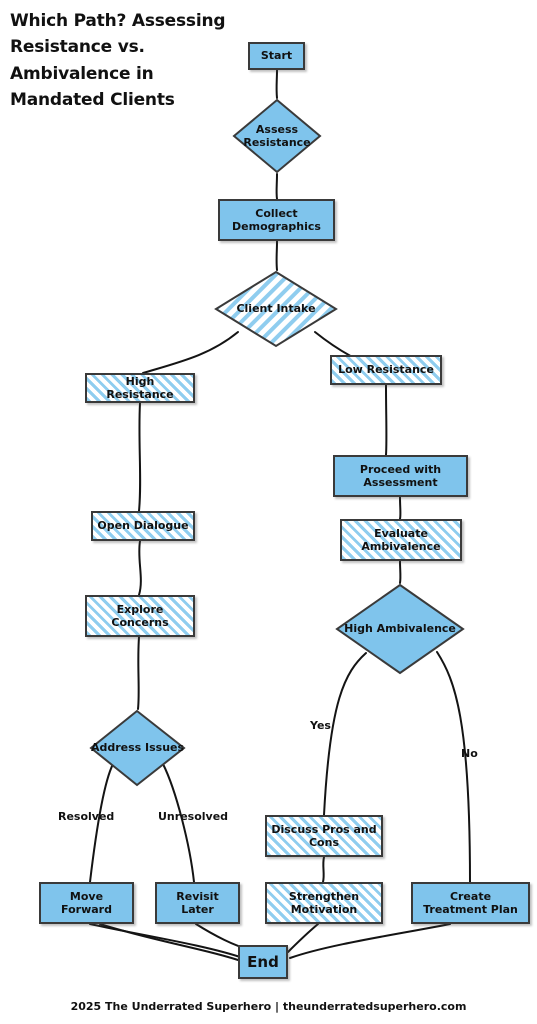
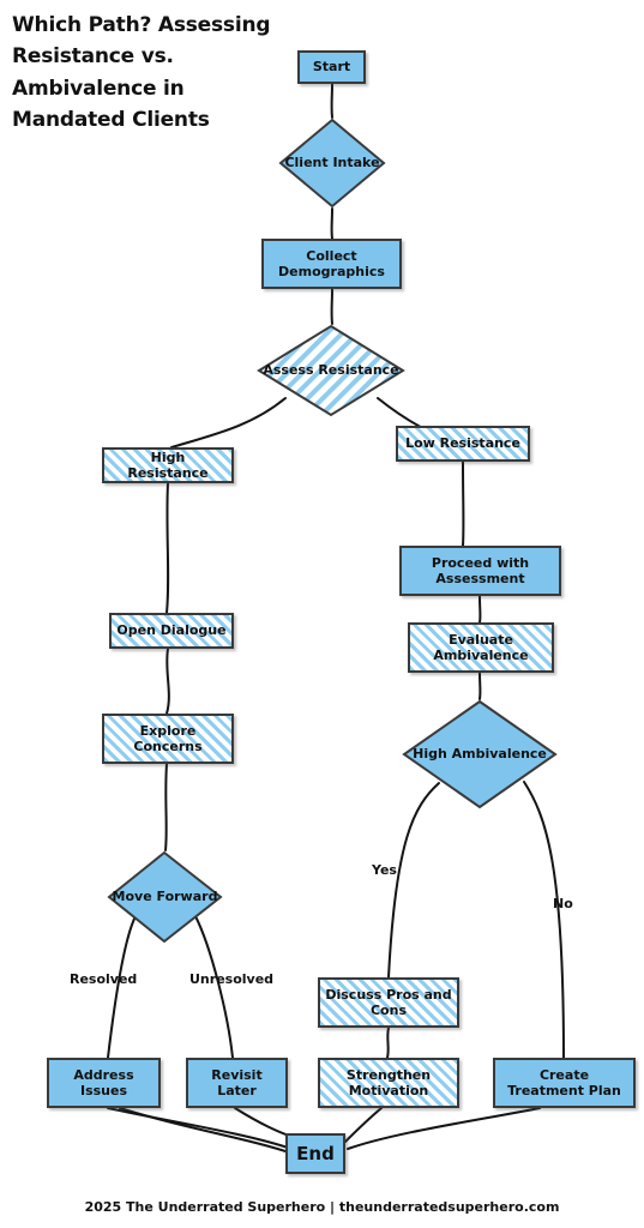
  Which Path? Assessing Resistance vs. Ambivalence in Mandated Clients
  Start
- Assess Resistance
+ Client Intake
  Collect Demographics
- Client Intake
+ Assess Resistance
  High Resistance
  Low Resistance
  Open Dialogue
  Proceed with Assessment
  Explore Concerns
  Evaluate Ambivalence
- Address Issues
+ Move Forward
  High Ambivalence
  Discuss Pros and Cons
- Move Forward
+ Address Issues
  Revisit Later
  Strengthen Motivation
  Create Treatment Plan
  End
  Resolved
  Unresolved
  Yes
  No
  2025 The Underrated Superhero | theunderratedsuperhero.com
